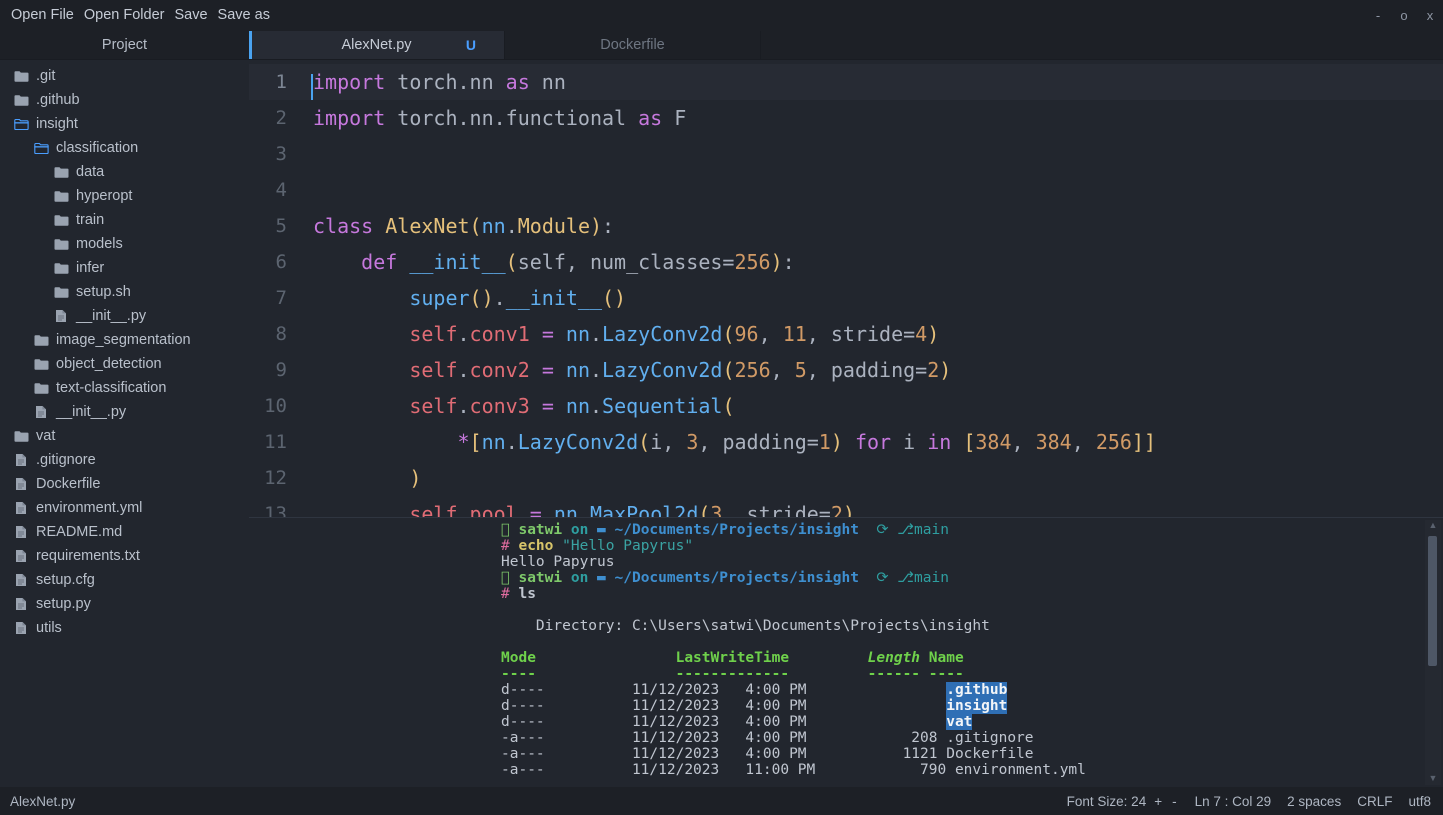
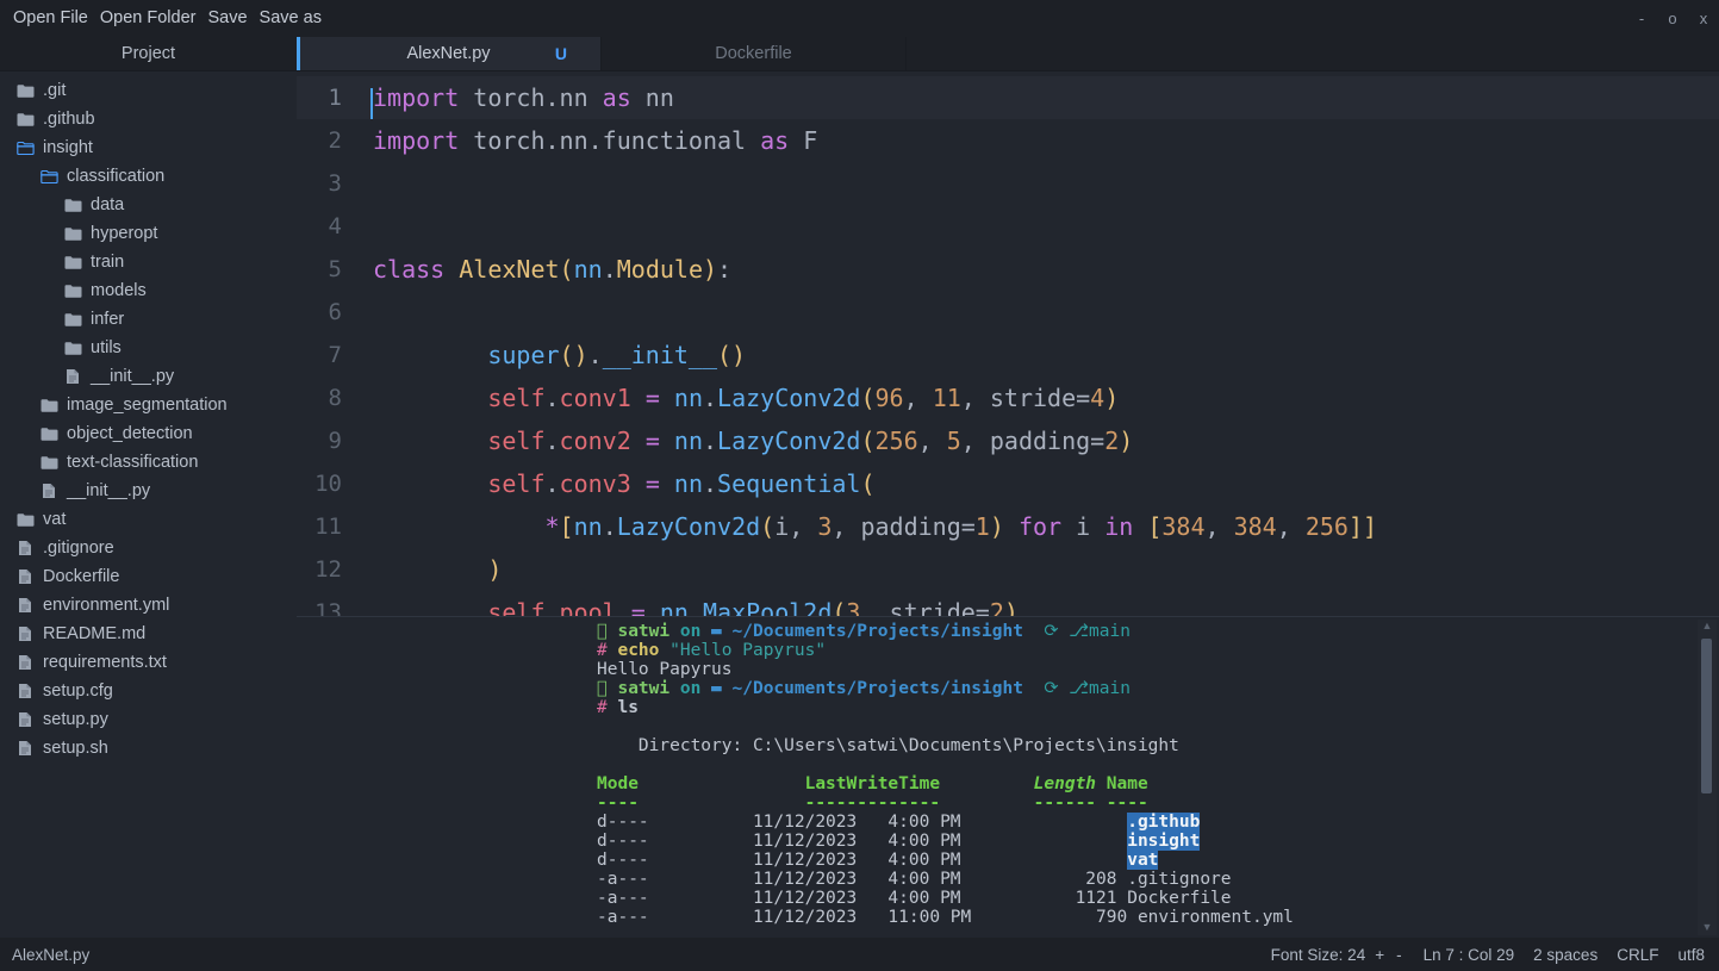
  Open File
  Open Folder
  Save
  Save as
  -
  o
  x
  Project
  .git
  .github
  insight
  classification
  data
  hyperopt
  train
  models
  infer
- setup.sh
+ utils
  __init__.py
  image_segmentation
  object_detection
  text-classification
  __init__.py
  vat
  .gitignore
  Dockerfile
  environment.yml
  README.md
  requirements.txt
  setup.cfg
  setup.py
- utils
+ setup.sh
  AlexNet.py
  U
  Dockerfile
  1
  import torch.nn as nn
  2
  import torch.nn.functional as F
  3
  4
  5
  class AlexNet(nn.Module):
  6
- def __init__(self, num_classes=256):
  7
  super().__init__()
  8
  self.conv1 = nn.LazyConv2d(96, 11, stride=4)
  9
  self.conv2 = nn.LazyConv2d(256, 5, padding=2)
  10
  self.conv3 = nn.Sequential(
  11
  *[nn.LazyConv2d(i, 3, padding=1) for i in [384, 384, 256]]
  12
  )
  13
  self pool = nn.MaxPool2d(3, stride=2)
   satwi on ▬ ~/Documents/Projects/insight ⟳ ⎇main
  # echo "Hello Papyrus"
  Hello Papyrus
   satwi on ▬ ~/Documents/Projects/insight ⟳ ⎇main
  # ls
  Directory: C:\Users\satwi\Documents\Projects\insight
  Mode LastWriteTime Length Name
  ---- ------------- ------ ----
  d---- 11/12/2023 4:00 PM .github
  d---- 11/12/2023 4:00 PM insight
  d---- 11/12/2023 4:00 PM vat
  -a--- 11/12/2023 4:00 PM 208 .gitignore
  -a--- 11/12/2023 4:00 PM 1121 Dockerfile
  -a--- 11/12/2023 11:00 PM 790 environment.yml
  ▲
  ▼
  AlexNet.py
  Font Size: 24
  +
  -
  Ln 7 : Col 29
  2 spaces
  CRLF
  utf8
